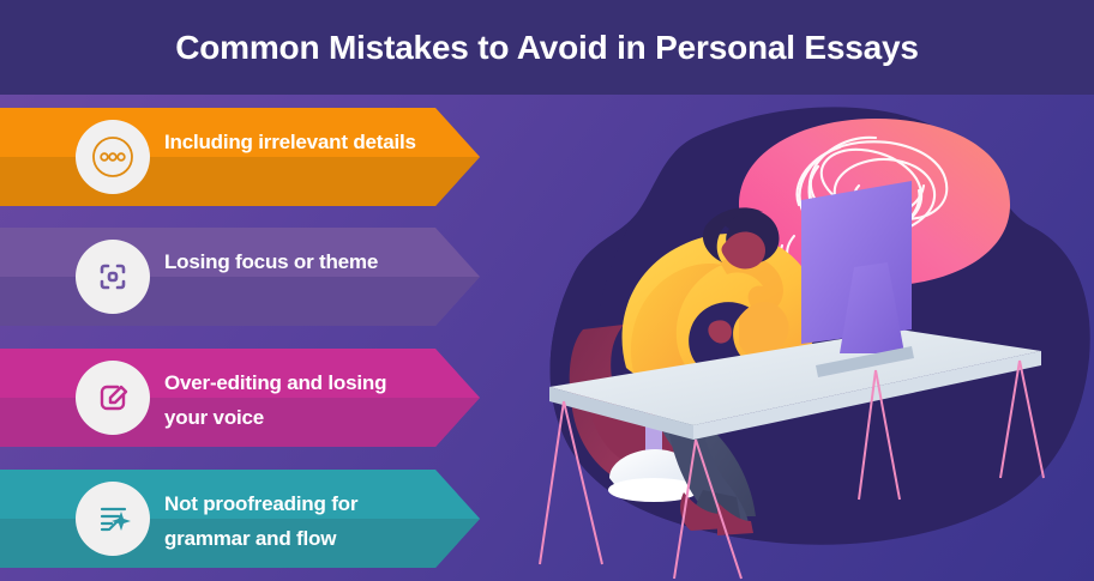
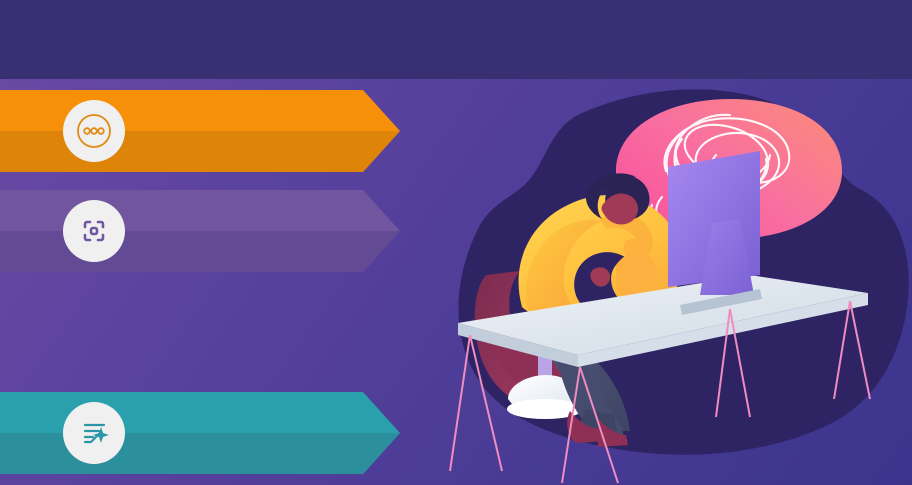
- Common Mistakes to Avoid in Personal Essays
- Including irrelevant details
- Losing focus or theme
- Over-editing and losing your voice
- Not proofreading for grammar and flow
